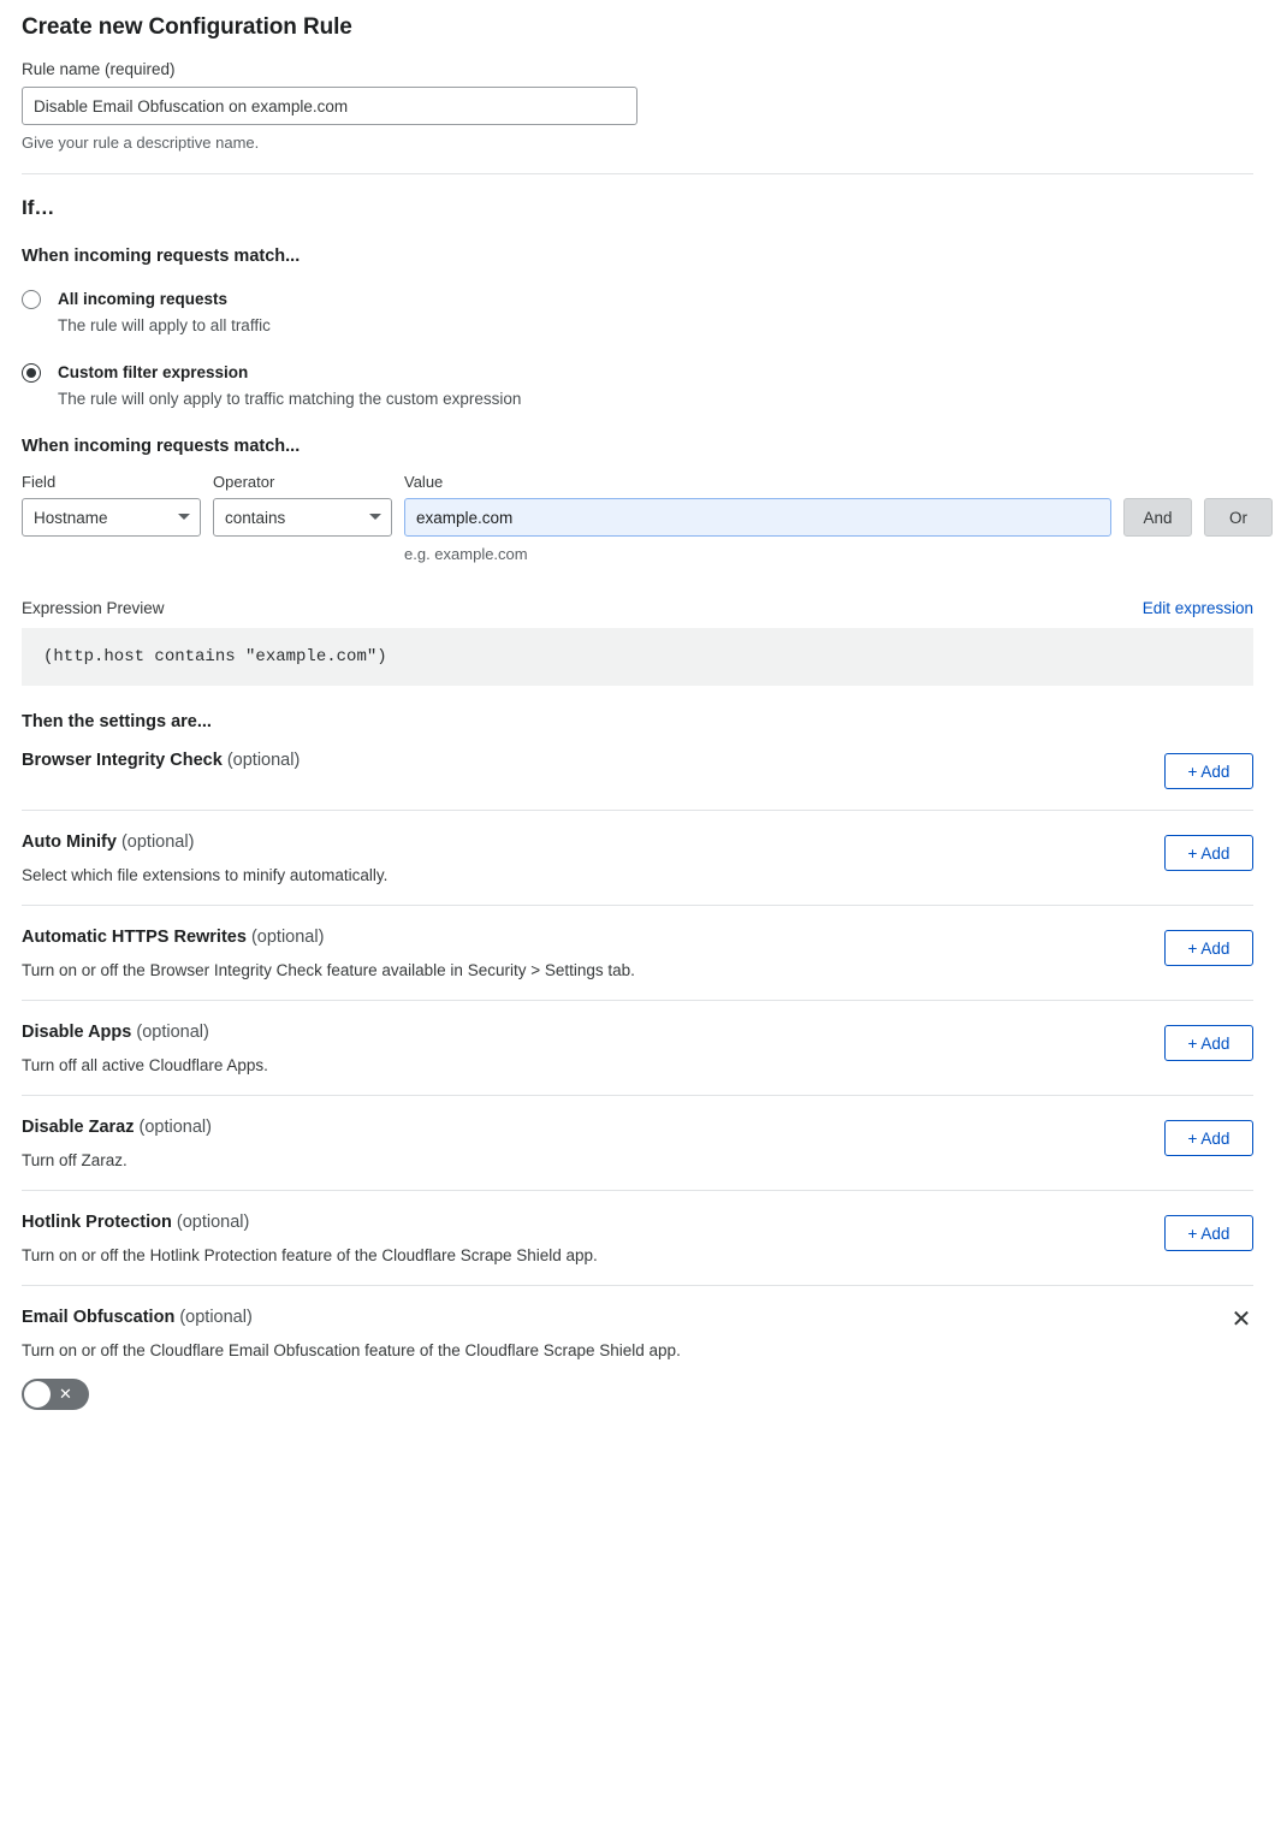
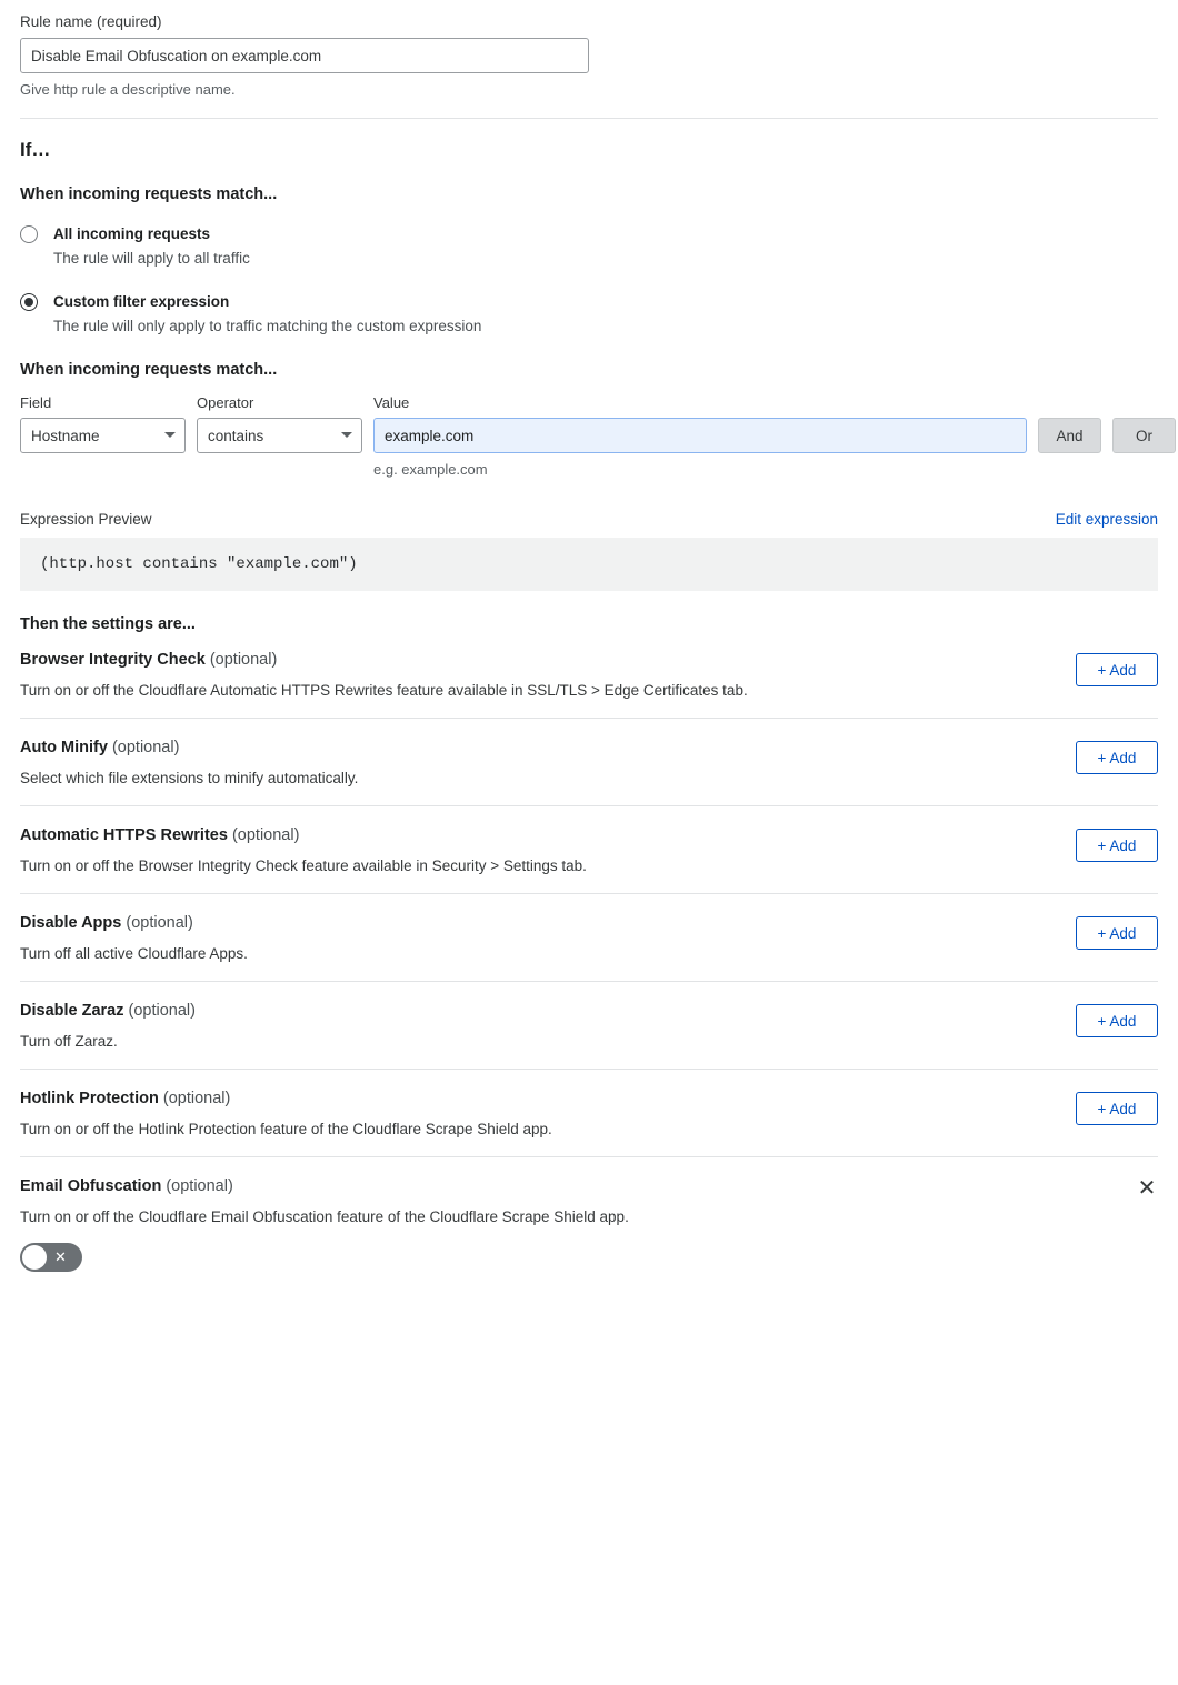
- Create new Configuration Rule
  Rule name (required)
  Disable Email Obfuscation on example.com
- Give your rule a descriptive name.
+ Give http rule a descriptive name.
  If…
  When incoming requests match...
  All incoming requests
  The rule will apply to all traffic
  Custom filter expression
  The rule will only apply to traffic matching the custom expression
  When incoming requests match...
  Field
  Hostname
  Operator
  contains
  Value
  example.com
  e.g. example.com
  And
  Or
  Expression Preview
  Edit expression
  (http.host contains "example.com")
  Then the settings are...
  Browser Integrity Check (optional)
+ Turn on or off the Cloudflare Automatic HTTPS Rewrites feature available in SSL/TLS > Edge Certificates tab.
  + Add
  Auto Minify (optional)
  Select which file extensions to minify automatically.
  + Add
  Automatic HTTPS Rewrites (optional)
  Turn on or off the Browser Integrity Check feature available in Security > Settings tab.
  + Add
  Disable Apps (optional)
  Turn off all active Cloudflare Apps.
  + Add
  Disable Zaraz (optional)
  Turn off Zaraz.
  + Add
  Hotlink Protection (optional)
  Turn on or off the Hotlink Protection feature of the Cloudflare Scrape Shield app.
  + Add
  Email Obfuscation (optional)
  Turn on or off the Cloudflare Email Obfuscation feature of the Cloudflare Scrape Shield app.
  ✕
  ✕
